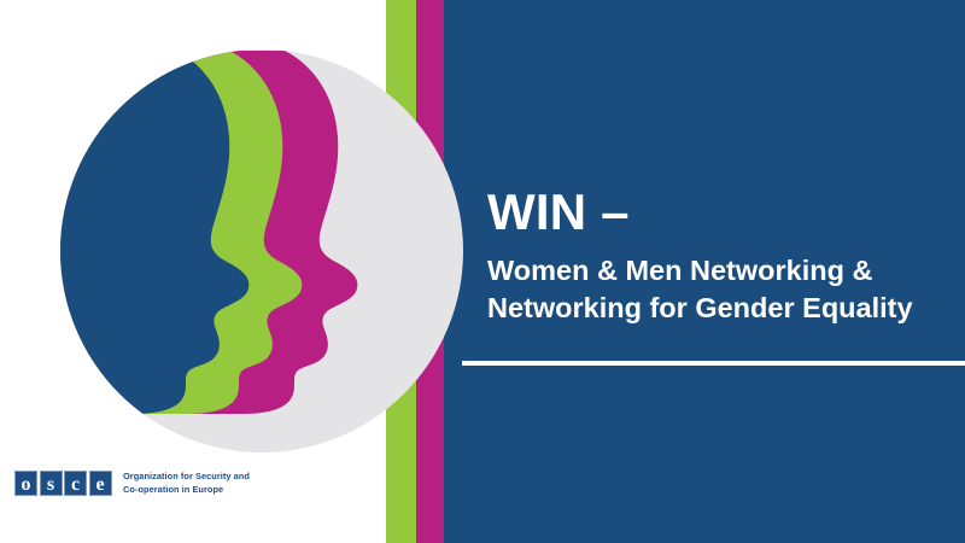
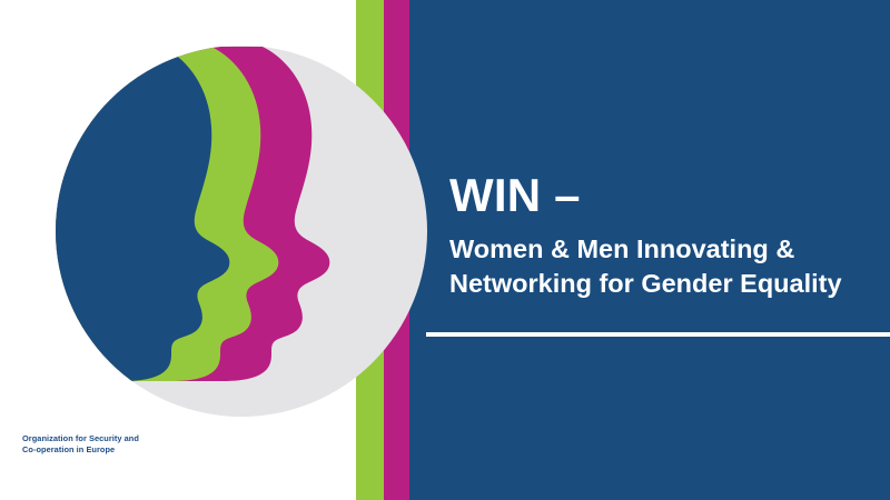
  WIN –
- Women & Men Networking &
+ Women & Men Innovating &
  Networking for Gender Equality
- o
- s
- c
- e
  Organization for Security and
  Co-operation in Europe
